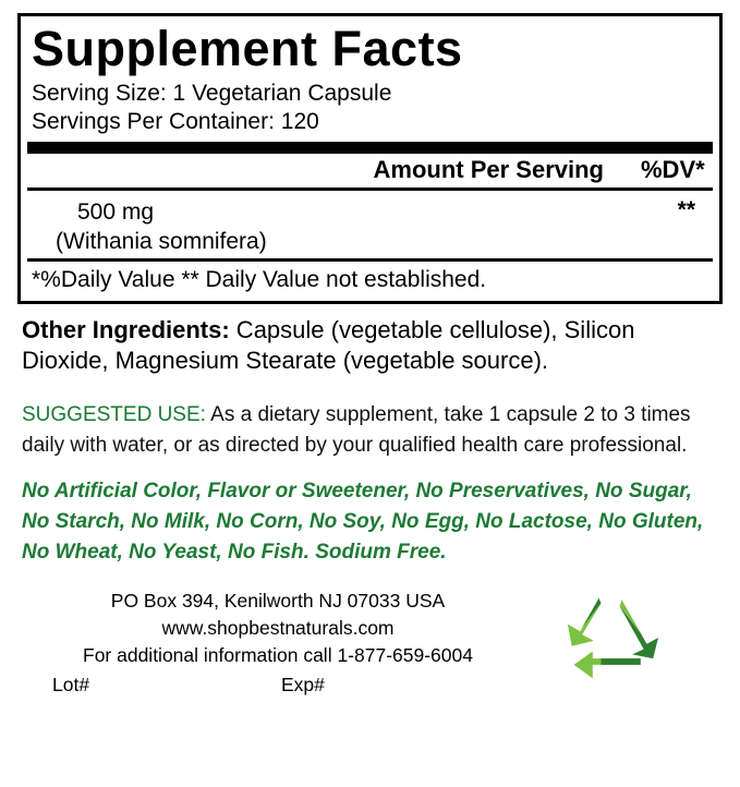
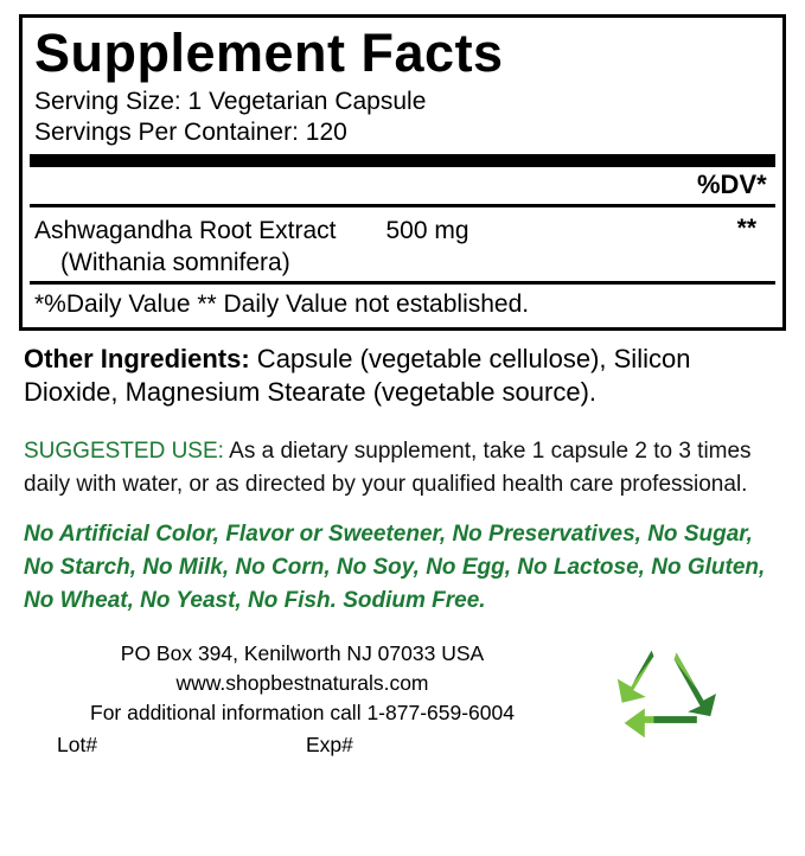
  Supplement Facts
  Serving Size: 1 Vegetarian Capsule
  Servings Per Container: 120
- Amount Per Serving
  %DV*
+ Ashwagandha Root Extract
  500 mg
  (Withania somnifera)
  **
  *%Daily Value ** Daily Value not established.
  Other Ingredients: Capsule (vegetable cellulose), Silicon Dioxide, Magnesium Stearate (vegetable source).
  SUGGESTED USE: As a dietary supplement, take 1 capsule 2 to 3 times daily with water, or as directed by your qualified health care professional.
  No Artificial Color, Flavor or Sweetener, No Preservatives, No Sugar, No Starch, No Milk, No Corn, No Soy, No Egg, No Lactose, No Gluten, No Wheat, No Yeast, No Fish. Sodium Free.
  PO Box 394, Kenilworth NJ 07033 USA
  www.shopbestnaturals.com
  For additional information call 1-877-659-6004
  Lot#
  Exp#
